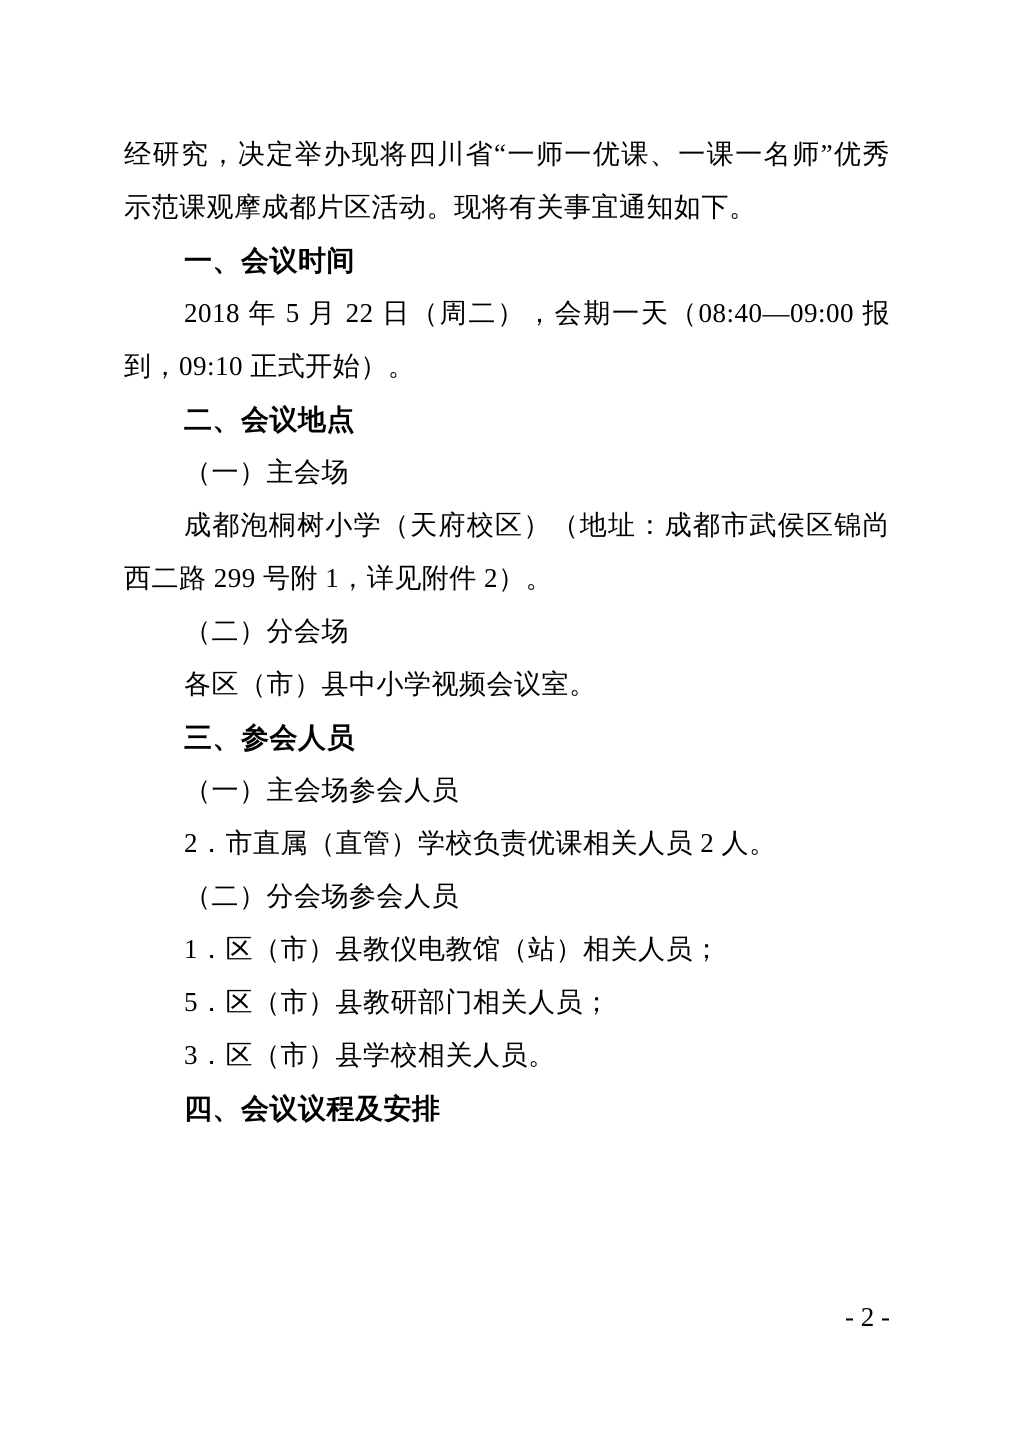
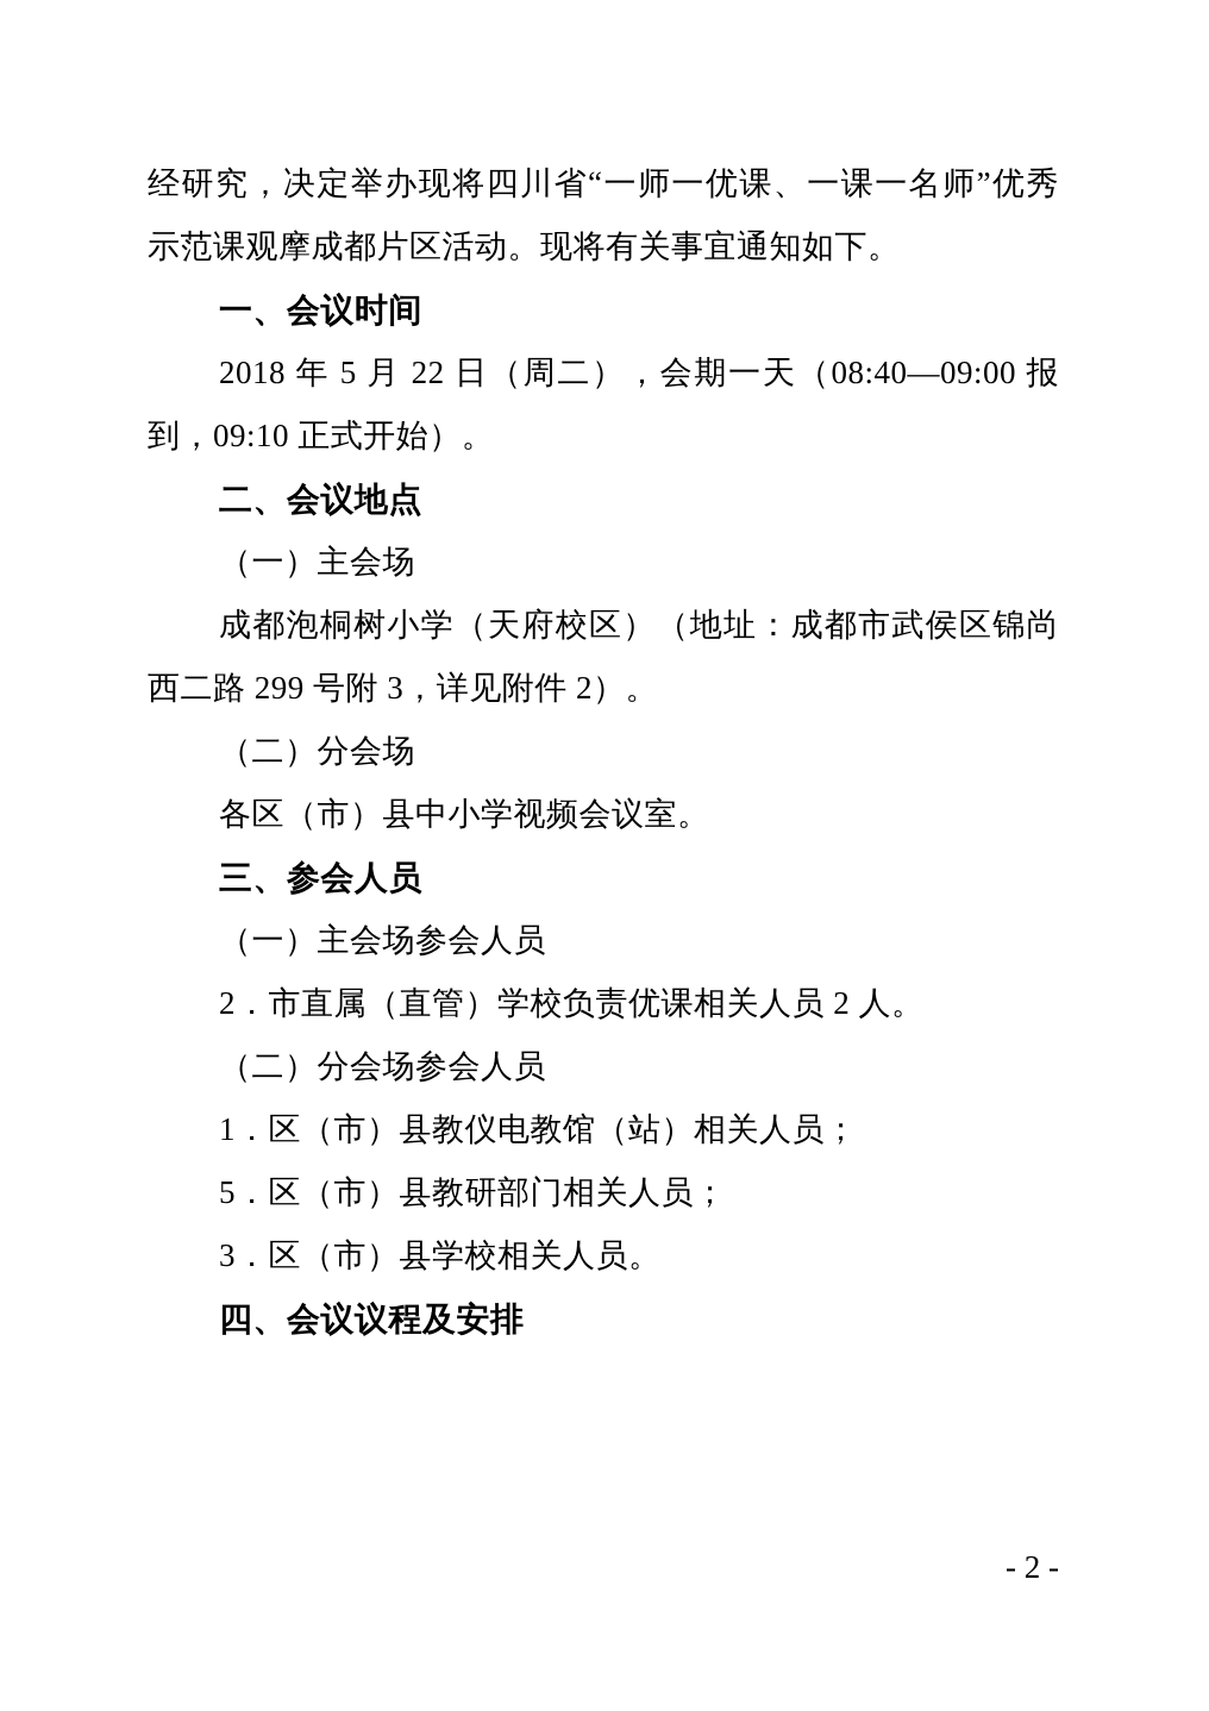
  经研究，决定举办现将四川省“一师一优课、一课一名师”优秀示范课观摩成都片区活动。现将有关事宜通知如下。
  一、会议时间
  2018 年 5 月 22 日（周二），会期一天（08:40—09:00 报到，09:10 正式开始）。
  二、会议地点
  （一）主会场
- 成都泡桐树小学（天府校区）（地址：成都市武侯区锦尚西二路 299 号附 1，详见附件 2）。
+ 成都泡桐树小学（天府校区）（地址：成都市武侯区锦尚西二路 299 号附 3，详见附件 2）。
  （二）分会场
  各区（市）县中小学视频会议室。
  三、参会人员
  （一）主会场参会人员
  2．市直属（直管）学校负责优课相关人员 2 人。
  （二）分会场参会人员
  1．区（市）县教仪电教馆（站）相关人员；
  5．区（市）县教研部门相关人员；
  3．区（市）县学校相关人员。
  四、会议议程及安排
  - 2 -
